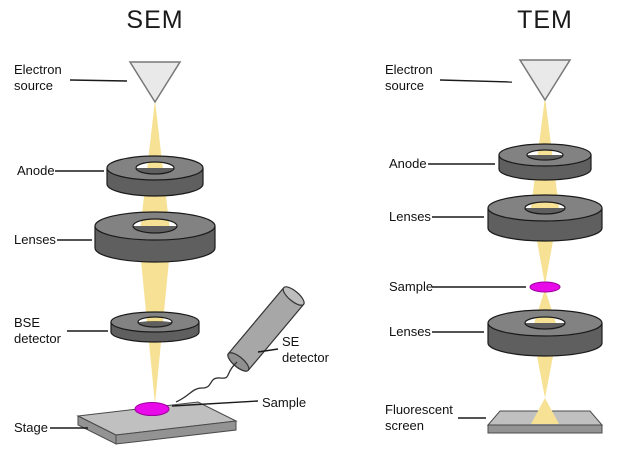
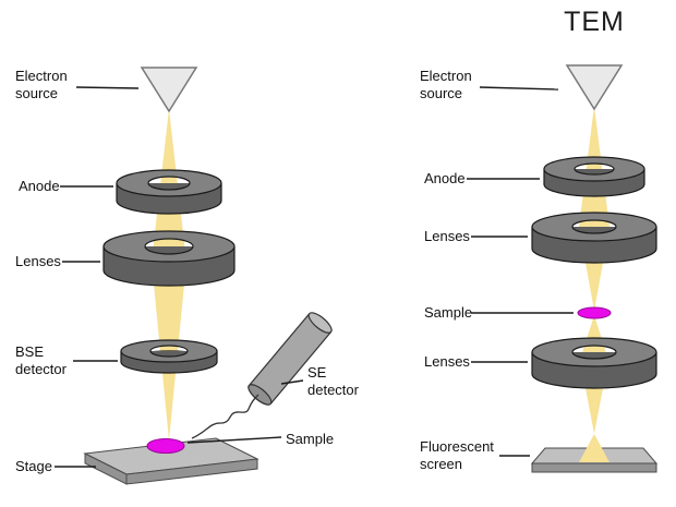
- SEM
  TEM
  Electron
  source
  Anode
  Lenses
  BSE
  detector
  SE
  detector
  Stage
  Sample
  Electron
  source
  Anode
  Lenses
  Sample
  Lenses
  Fluorescent
  screen
